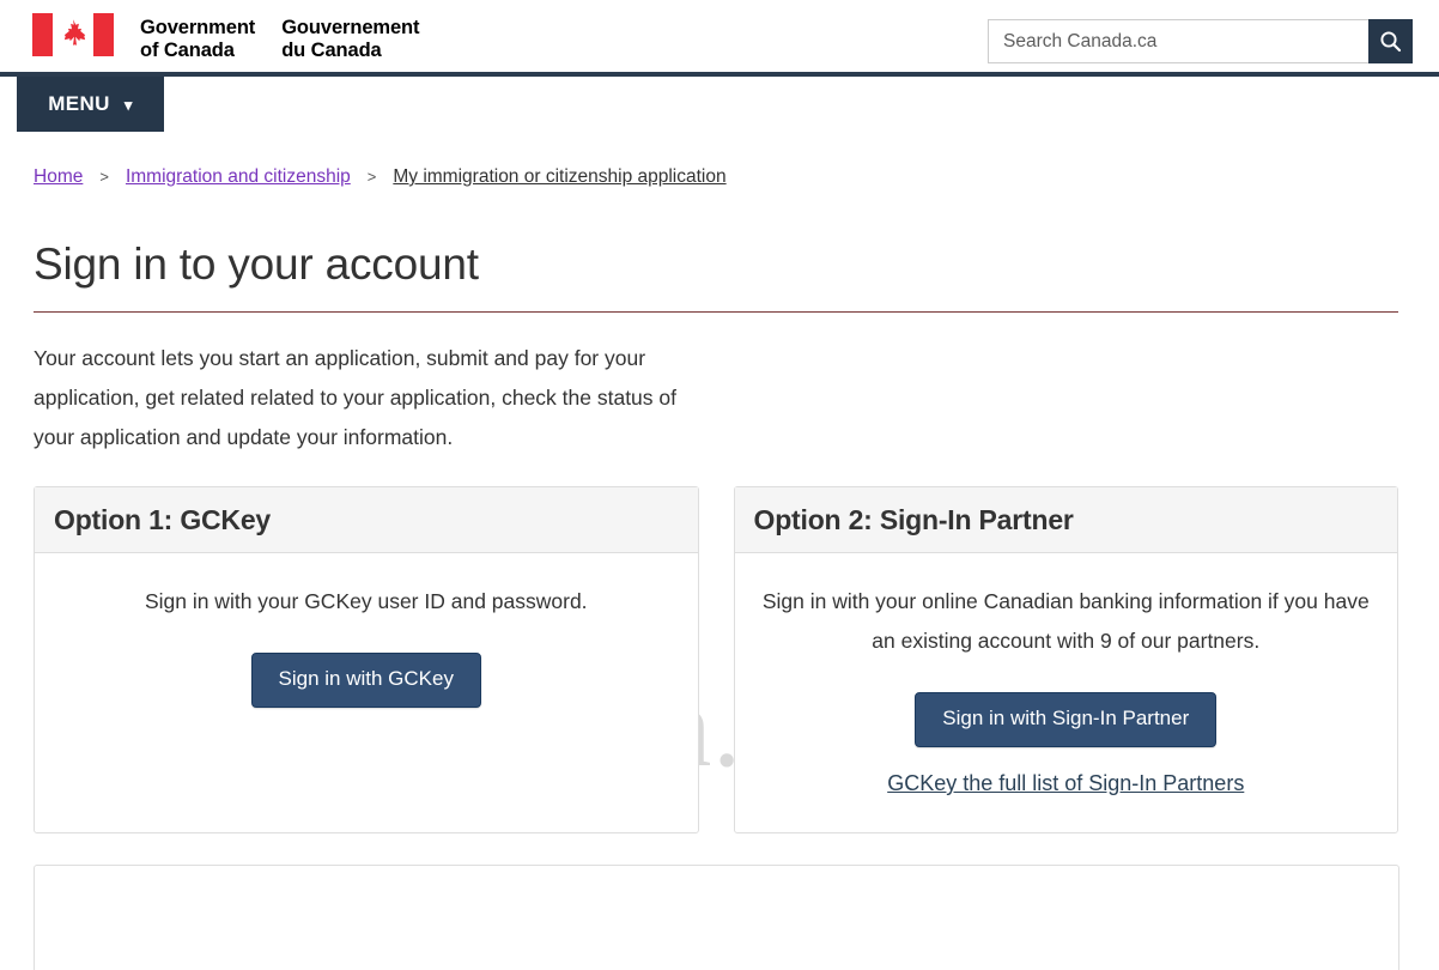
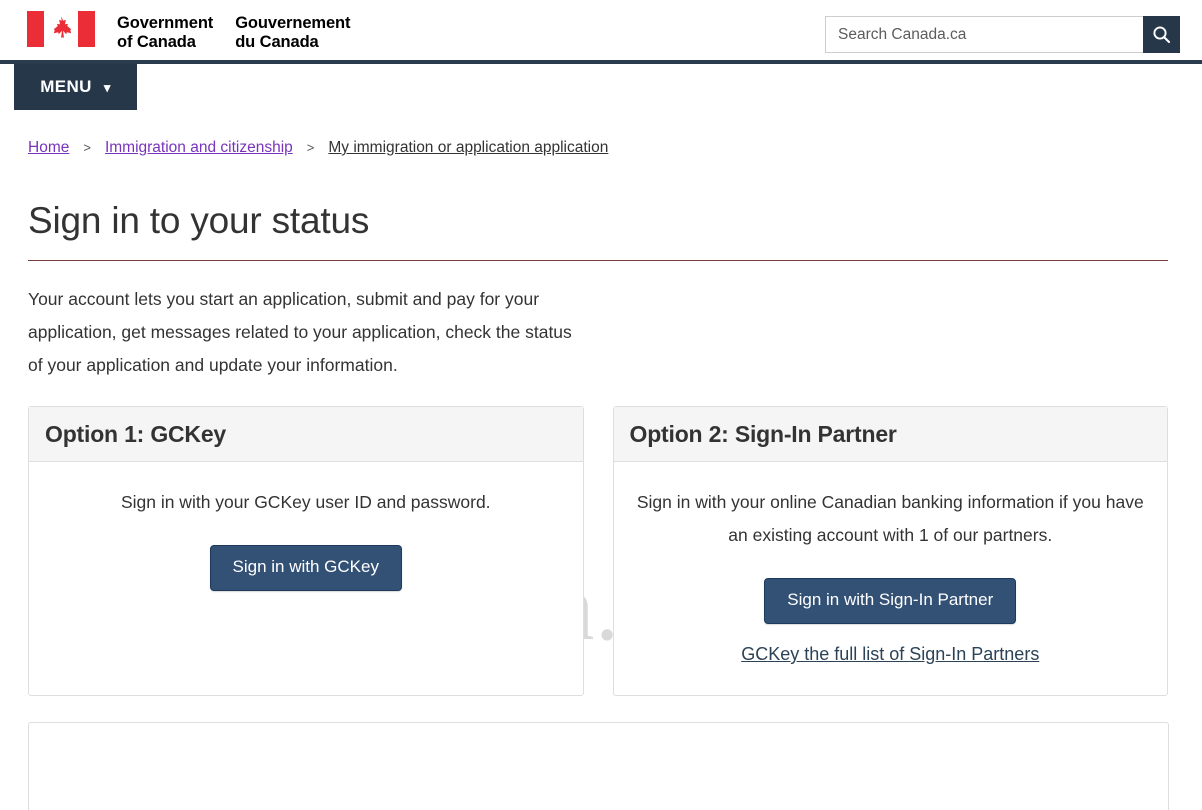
  Government
  of Canada
  Gouvernement
  du Canada
  Search Canada.ca
  MENU
  ▾
  Home
  >
  Immigration and citizenship
  >
- My immigration or citizenship application
+ My immigration or application application
- Sign in to your account
+ Sign in to your status
- Your account lets you start an application, submit and pay for your application, get related related to your application, check the status of your application and update your information.
+ Your account lets you start an application, submit and pay for your application, get messages related to your application, check the status of your application and update your information.
  Option 1: GCKey
  Sign in with your GCKey user ID and password.
  Sign in with GCKey
  Option 2: Sign-In Partner
- Sign in with your online Canadian banking information if you have an existing account with 9 of our partners.
+ Sign in with your online Canadian banking information if you have an existing account with 1 of our partners.
  Sign in with Sign-In Partner
  GCKey the full list of Sign-In Partners
